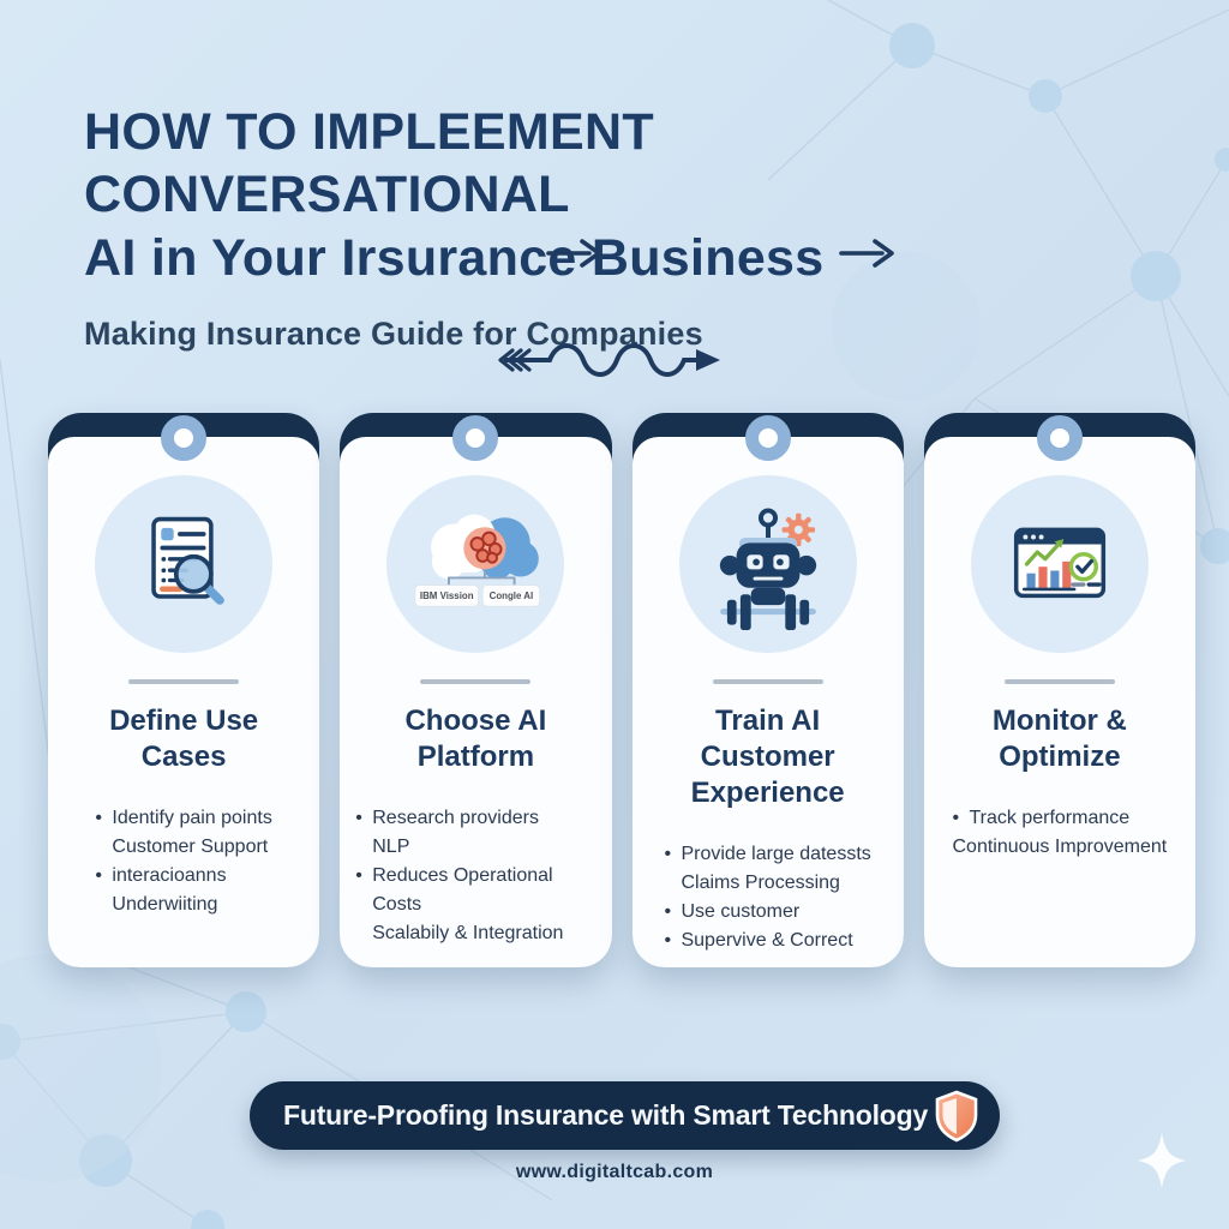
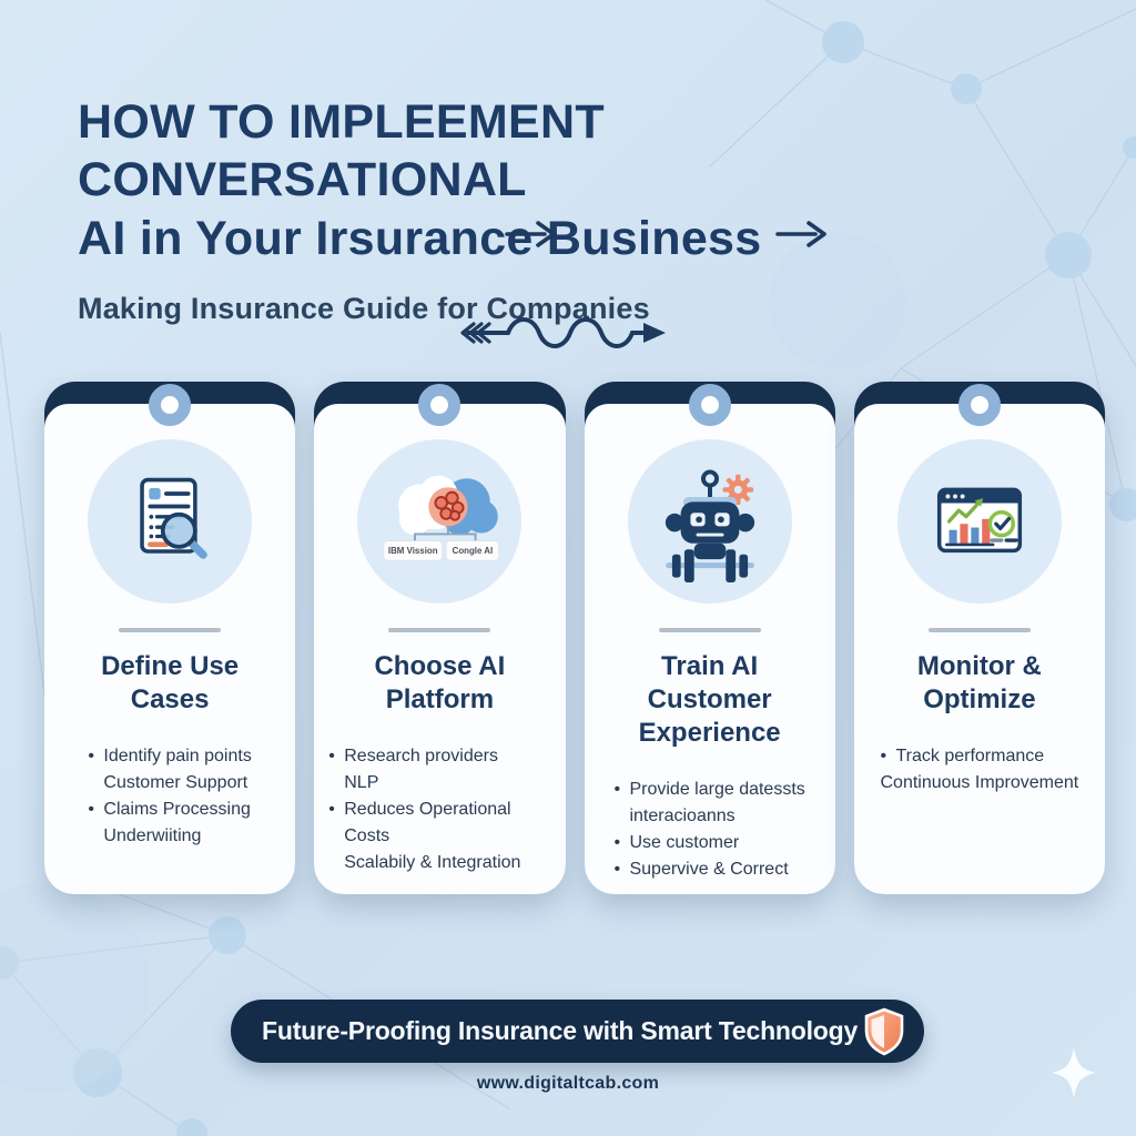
  HOW TO IMPLEEMENT CONVERSATIONAL
  AI in Your Irsurance Business
  Making Insurance Guide for Companies
  Define Use Cases
  •
  Identify pain points
  Customer Support
  •
- interacioanns
+ Claims Processing
  Underwiiting
  IBM Vission
  Congle AI
  Choose AI Platform
  •
  Research providers
  NLP
  •
  Reduces Operational Costs
  Scalabily & Integration
  Train AI Customer Experience
  •
  Provide large datessts
- Claims Processing
+ interacioanns
  •
  Use customer
  •
  Supervive & Correct
  Monitor & Optimize
  •
  Track performance
  Continuous Improvement
  Future-Proofing Insurance with Smart Technology
  www.digitaltcab.com
